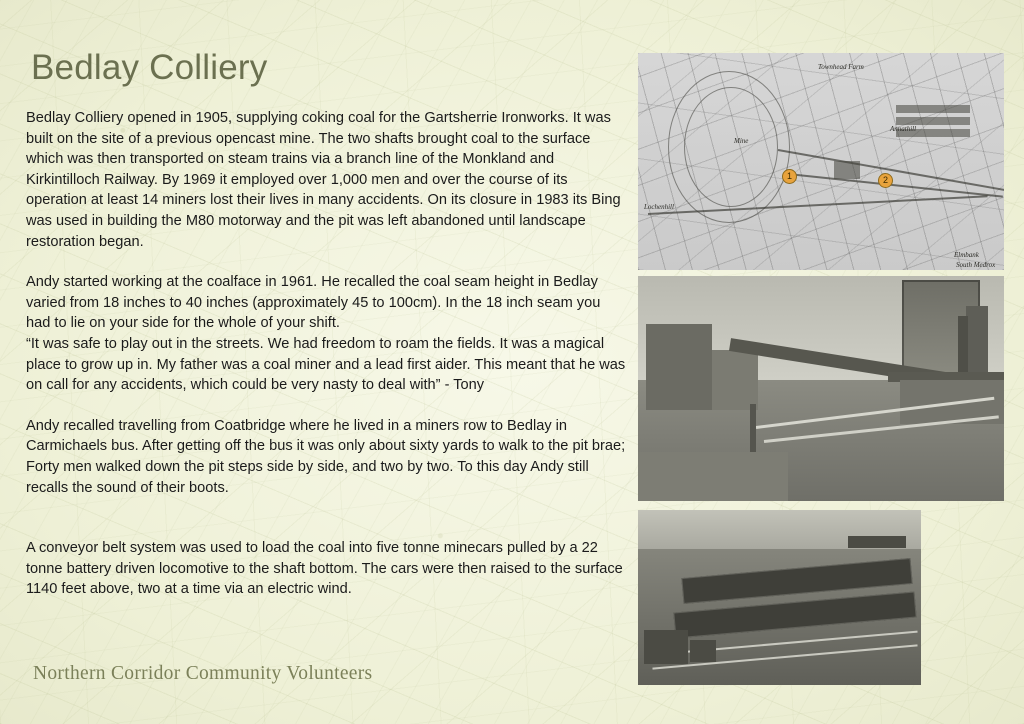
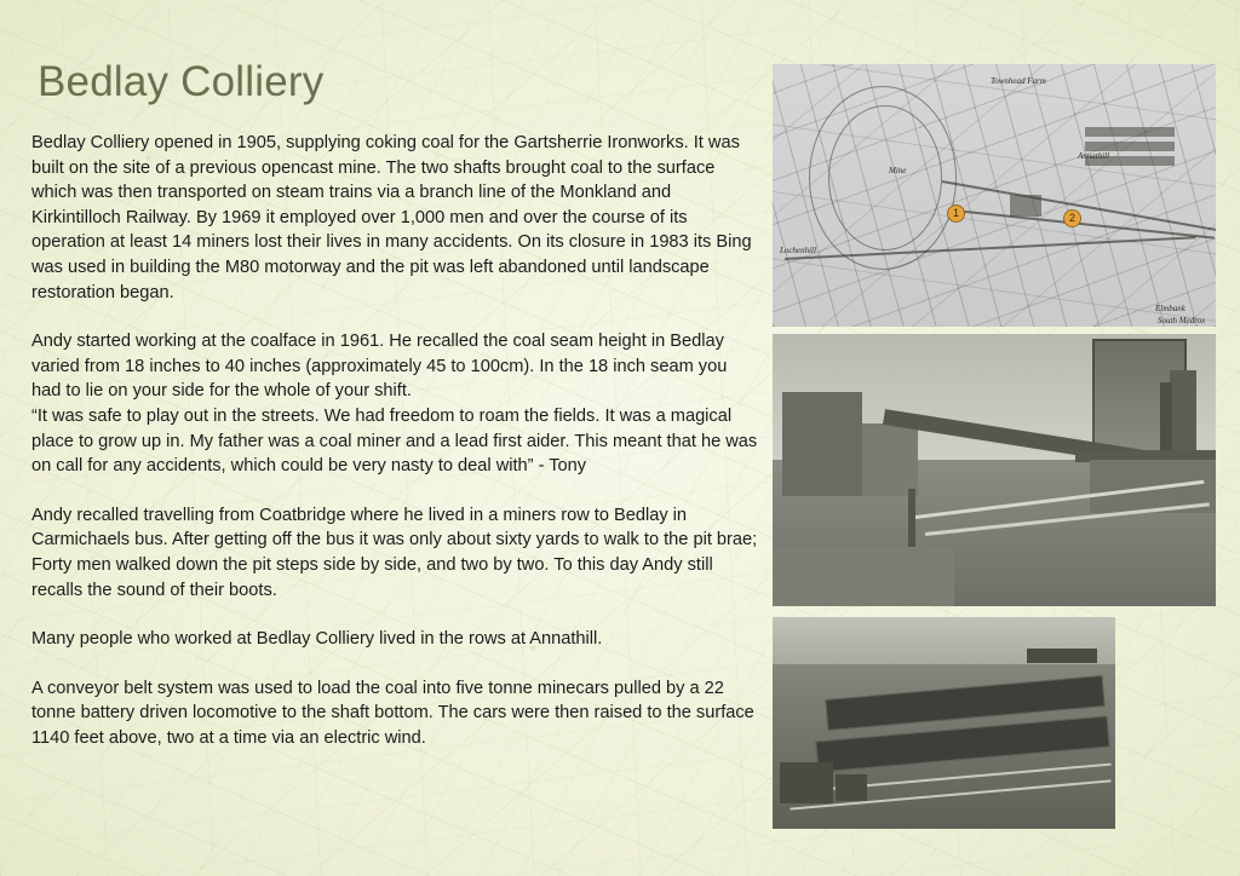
  Bedlay Colliery
  Bedlay Colliery opened in 1905, supplying coking coal for the Gartsherrie Ironworks. It was built on the site of a previous opencast mine. The two shafts brought coal to the surface which was then transported on steam trains via a branch line of the Monkland and Kirkintilloch Railway. By 1969 it employed over 1,000 men and over the course of its operation at least 14 miners lost their lives in many accidents. On its closure in 1983 its Bing was used in building the M80 motorway and the pit was left abandoned until landscape restoration began.
  Andy started working at the coalface in 1961. He recalled the coal seam height in Bedlay varied from 18 inches to 40 inches (approximately 45 to 100cm). In the 18 inch seam you had to lie on your side for the whole of your shift.
  “It was safe to play out in the streets. We had freedom to roam the fields. It was a magical place to grow up in. My father was a coal miner and a lead first aider. This meant that he was on call for any accidents, which could be very nasty to deal with” - Tony
  Andy recalled travelling from Coatbridge where he lived in a miners row to Bedlay in Carmichaels bus. After getting off the bus it was only about sixty yards to walk to the pit brae; Forty men walked down the pit steps side by side, and two by two. To this day Andy still recalls the sound of their boots.
+ Many people who worked at Bedlay Colliery lived in the rows at Annathill.
  A conveyor belt system was used to load the coal into five tonne minecars pulled by a 22 tonne battery driven locomotive to the shaft bottom. The cars were then raised to the surface 1140 feet above, two at a time via an electric wind.
- Northern Corridor Community Volunteers
  Mine
  Annathill
  Lochenhill
  Elmbank
  South Medrox
  Townhead Farm
  1
  2
